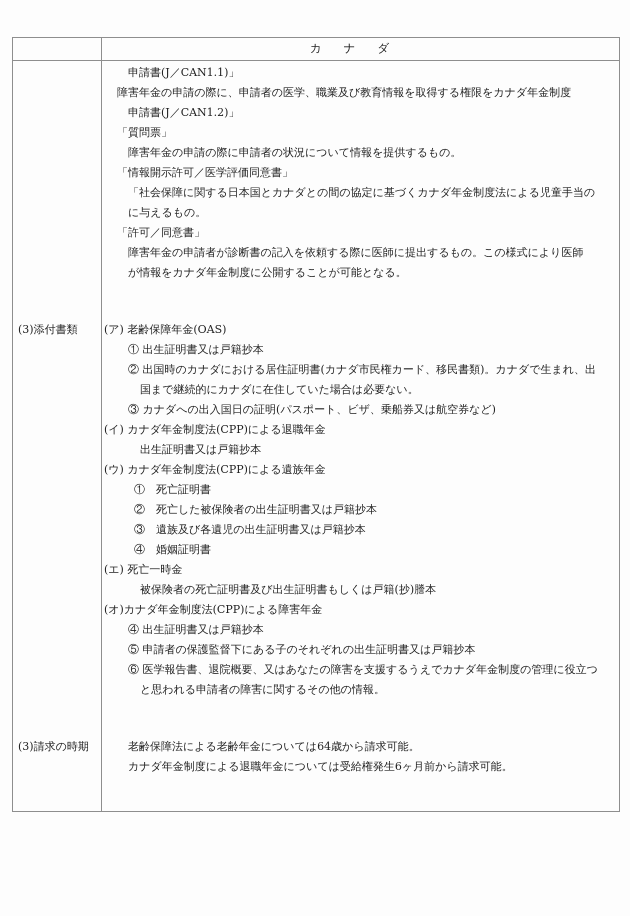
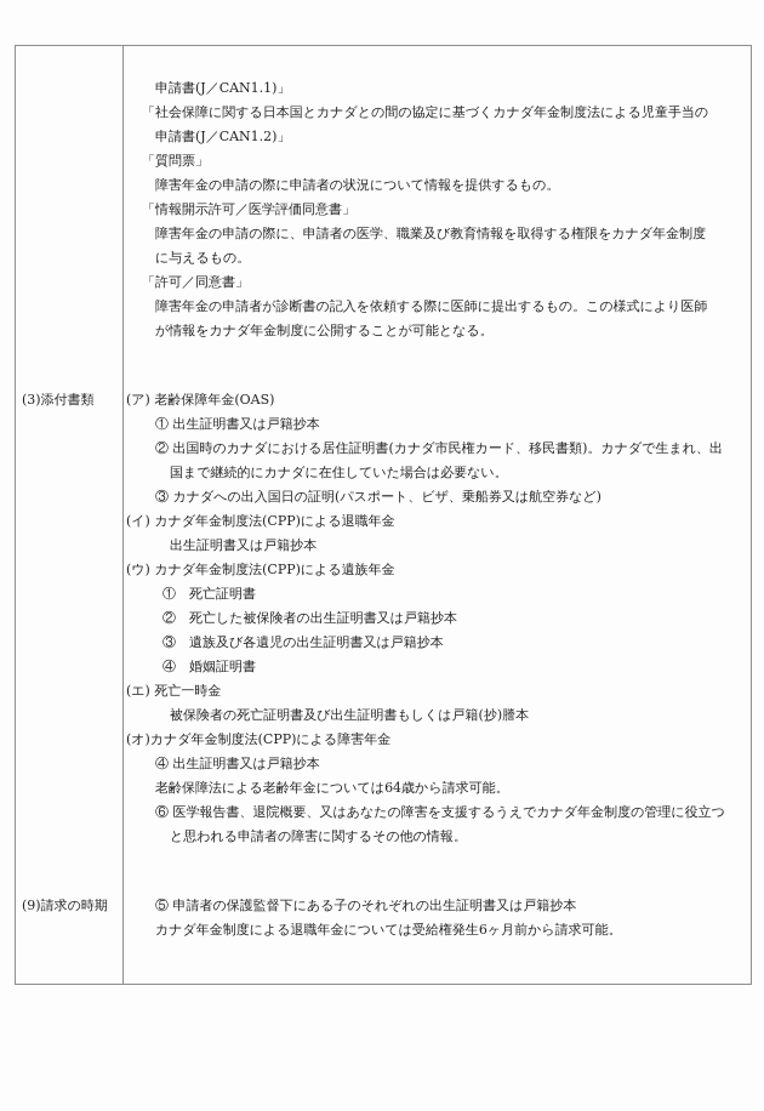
- カナダ
  申請書(J／CAN1.1)」
- 障害年金の申請の際に、申請者の医学、職業及び教育情報を取得する権限をカナダ年金制度
+ 「社会保障に関する日本国とカナダとの間の協定に基づくカナダ年金制度法による児童手当の
  申請書(J／CAN1.2)」
  「質問票」
  障害年金の申請の際に申請者の状況について情報を提供するもの。
  「情報開示許可／医学評価同意書」
- 「社会保障に関する日本国とカナダとの間の協定に基づくカナダ年金制度法による児童手当の
+ 障害年金の申請の際に、申請者の医学、職業及び教育情報を取得する権限をカナダ年金制度
  に与えるもの。
  「許可／同意書」
  障害年金の申請者が診断書の記入を依頼する際に医師に提出するもの。この様式により医師
  が情報をカナダ年金制度に公開することが可能となる。
  (3)添付書類
  (ア) 老齢保障年金(OAS)
  ① 出生証明書又は戸籍抄本
  ② 出国時のカナダにおける居住証明書(カナダ市民権カード、移民書類)。カナダで生まれ、出
  国まで継続的にカナダに在住していた場合は必要ない。
  ③ カナダへの出入国日の証明(パスポート、ビザ、乗船券又は航空券など)
  (イ) カナダ年金制度法(CPP)による退職年金
  出生証明書又は戸籍抄本
  (ウ) カナダ年金制度法(CPP)による遺族年金
  ① 死亡証明書
  ② 死亡した被保険者の出生証明書又は戸籍抄本
  ③ 遺族及び各遺児の出生証明書又は戸籍抄本
  ④ 婚姻証明書
  (エ) 死亡一時金
  被保険者の死亡証明書及び出生証明書もしくは戸籍(抄)謄本
  (オ)カナダ年金制度法(CPP)による障害年金
  ④ 出生証明書又は戸籍抄本
- ⑤ 申請者の保護監督下にある子のそれぞれの出生証明書又は戸籍抄本
+ 老齢保障法による老齢年金については64歳から請求可能。
  ⑥ 医学報告書、退院概要、又はあなたの障害を支援するうえでカナダ年金制度の管理に役立つ
  と思われる申請者の障害に関するその他の情報。
- (3)請求の時期
+ (9)請求の時期
- 老齢保障法による老齢年金については64歳から請求可能。
+ ⑤ 申請者の保護監督下にある子のそれぞれの出生証明書又は戸籍抄本
  カナダ年金制度による退職年金については受給権発生6ヶ月前から請求可能。
